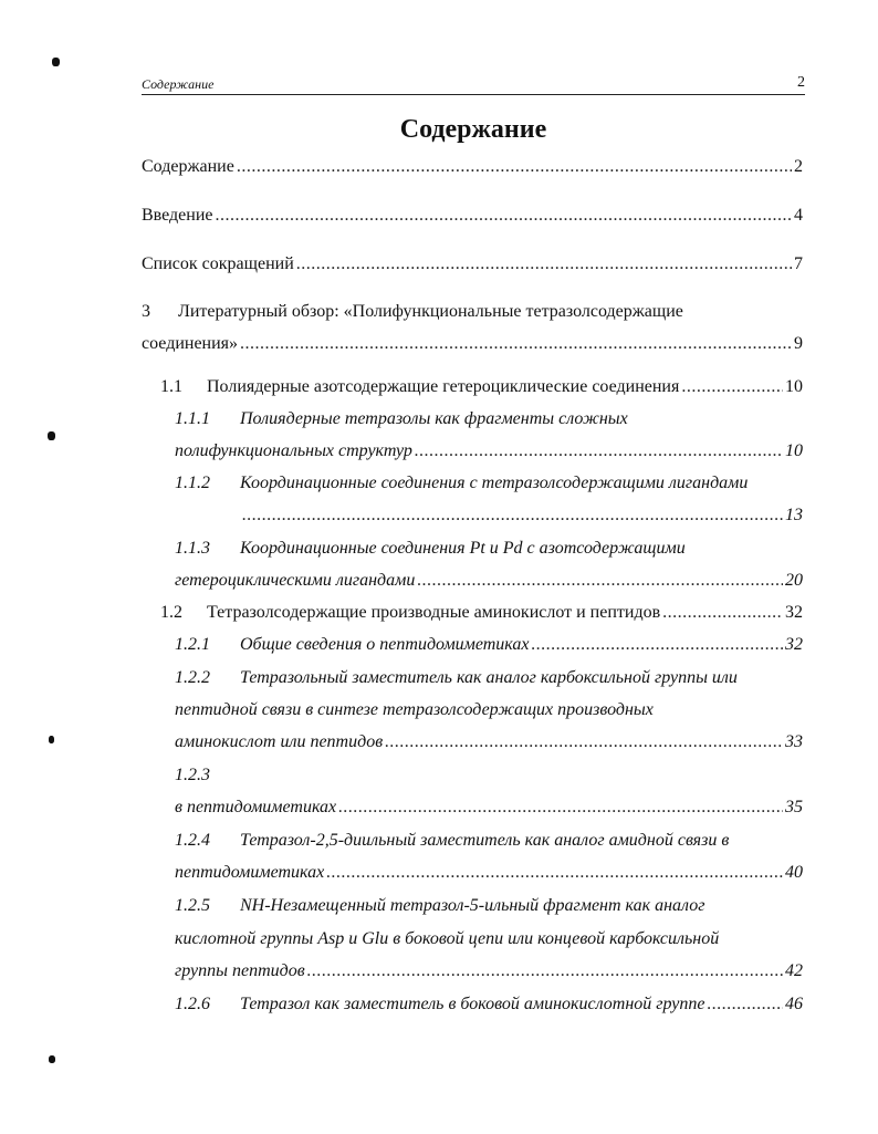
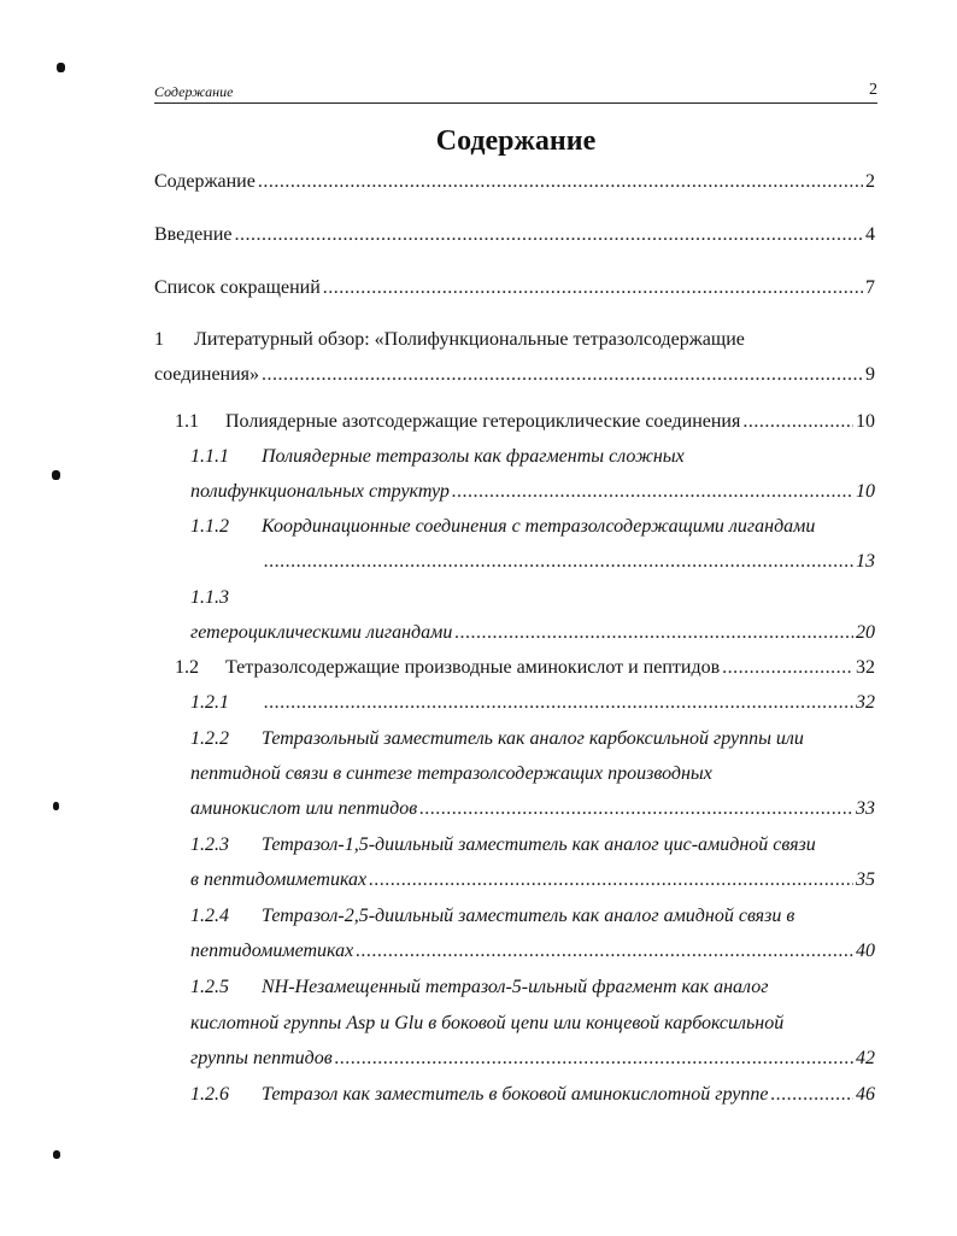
  Содержание
  2
  Содержание
  Содержание
  2
  Введение
  4
  Список сокращений
  7
- 3
+ 1
  Литературный обзор: «Полифункциональные тетразолсодержащие
  соединения»
  9
  1.1
  Полиядерные азотсодержащие гетероциклические соединения
  10
  1.1.1
  Полиядерные тетразолы как фрагменты сложных
  полифункциональных структур
  10
  1.1.2
  Координационные соединения с тетразолсодержащими лигандами
  13
  1.1.3
- Координационные соединения Pt и Pd с азотсодержащими
  гетероциклическими лигандами
  20
  1.2
  Тетразолсодержащие производные аминокислот и пептидов
  32
  1.2.1
- Общие сведения о пептидомиметиках
  32
  1.2.2
  Тетразольный заместитель как аналог карбоксильной группы или
  пептидной связи в синтезе тетразолсодержащих производных
  аминокислот или пептидов
  33
  1.2.3
+ Тетразол-1,5-диильный заместитель как аналог цис-амидной связи
  в пептидомиметиках
  35
  1.2.4
  Тетразол-2,5-диильный заместитель как аналог амидной связи в
  пептидомиметиках
  40
  1.2.5
  NH-Незамещенный тетразол-5-ильный фрагмент как аналог
  кислотной группы Asp и Glu в боковой цепи или концевой карбоксильной
  группы пептидов
  42
  1.2.6
  Тетразол как заместитель в боковой аминокислотной группе
  46
